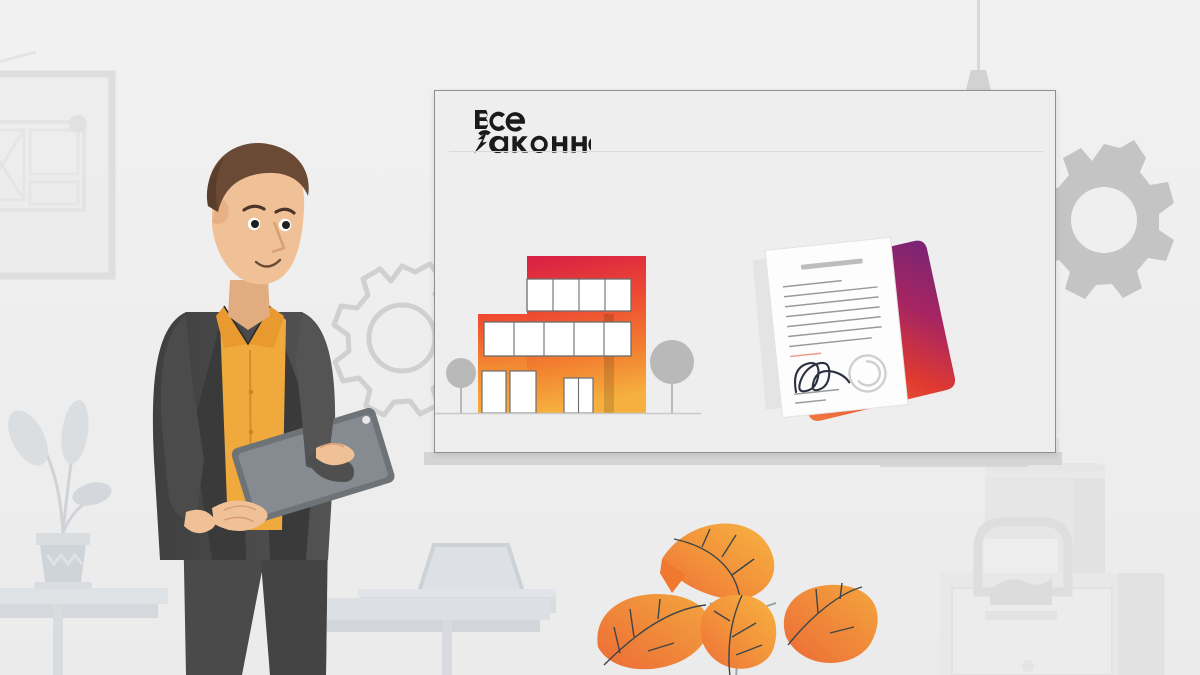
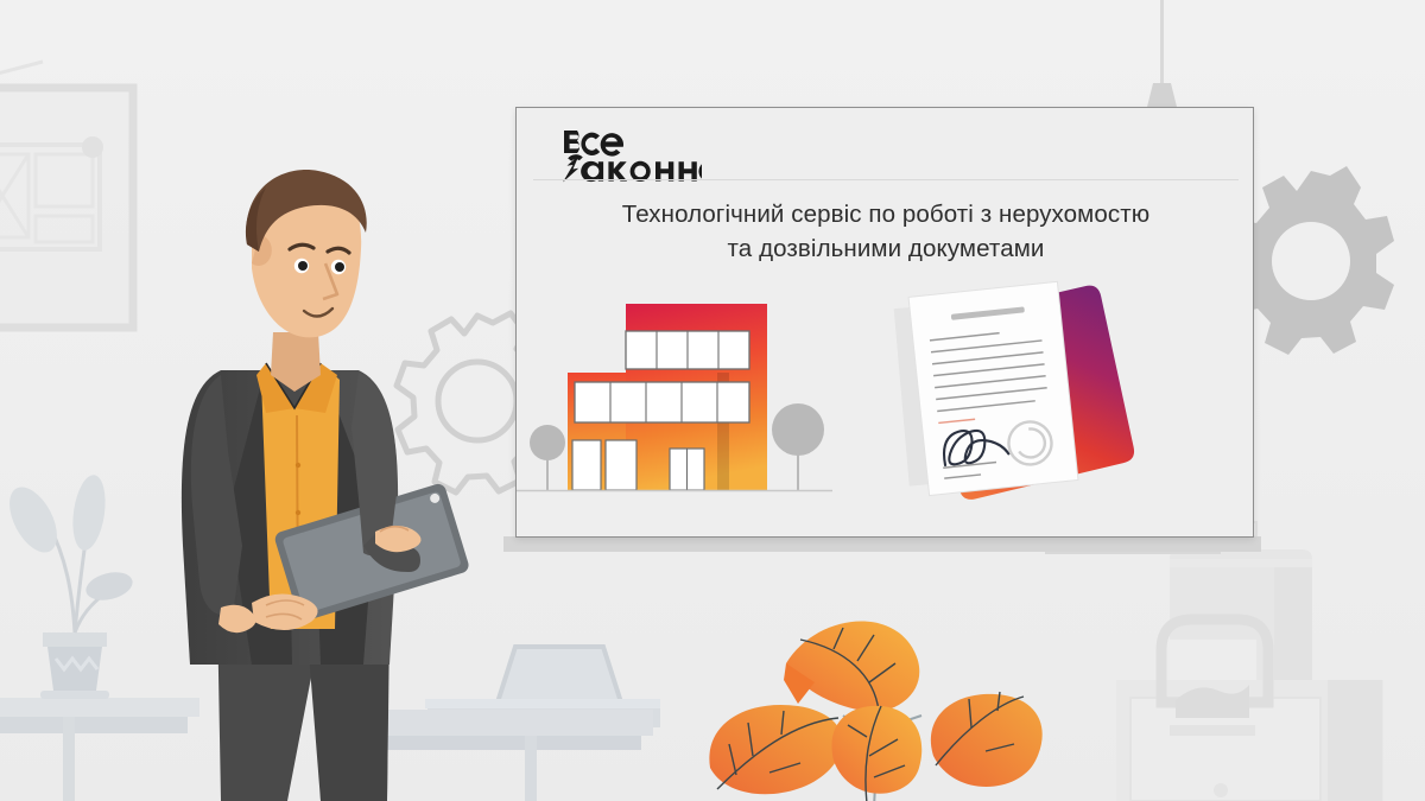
+ Технологічний сервіс по роботі з нерухомостю
+ та дозвільними докуметами
